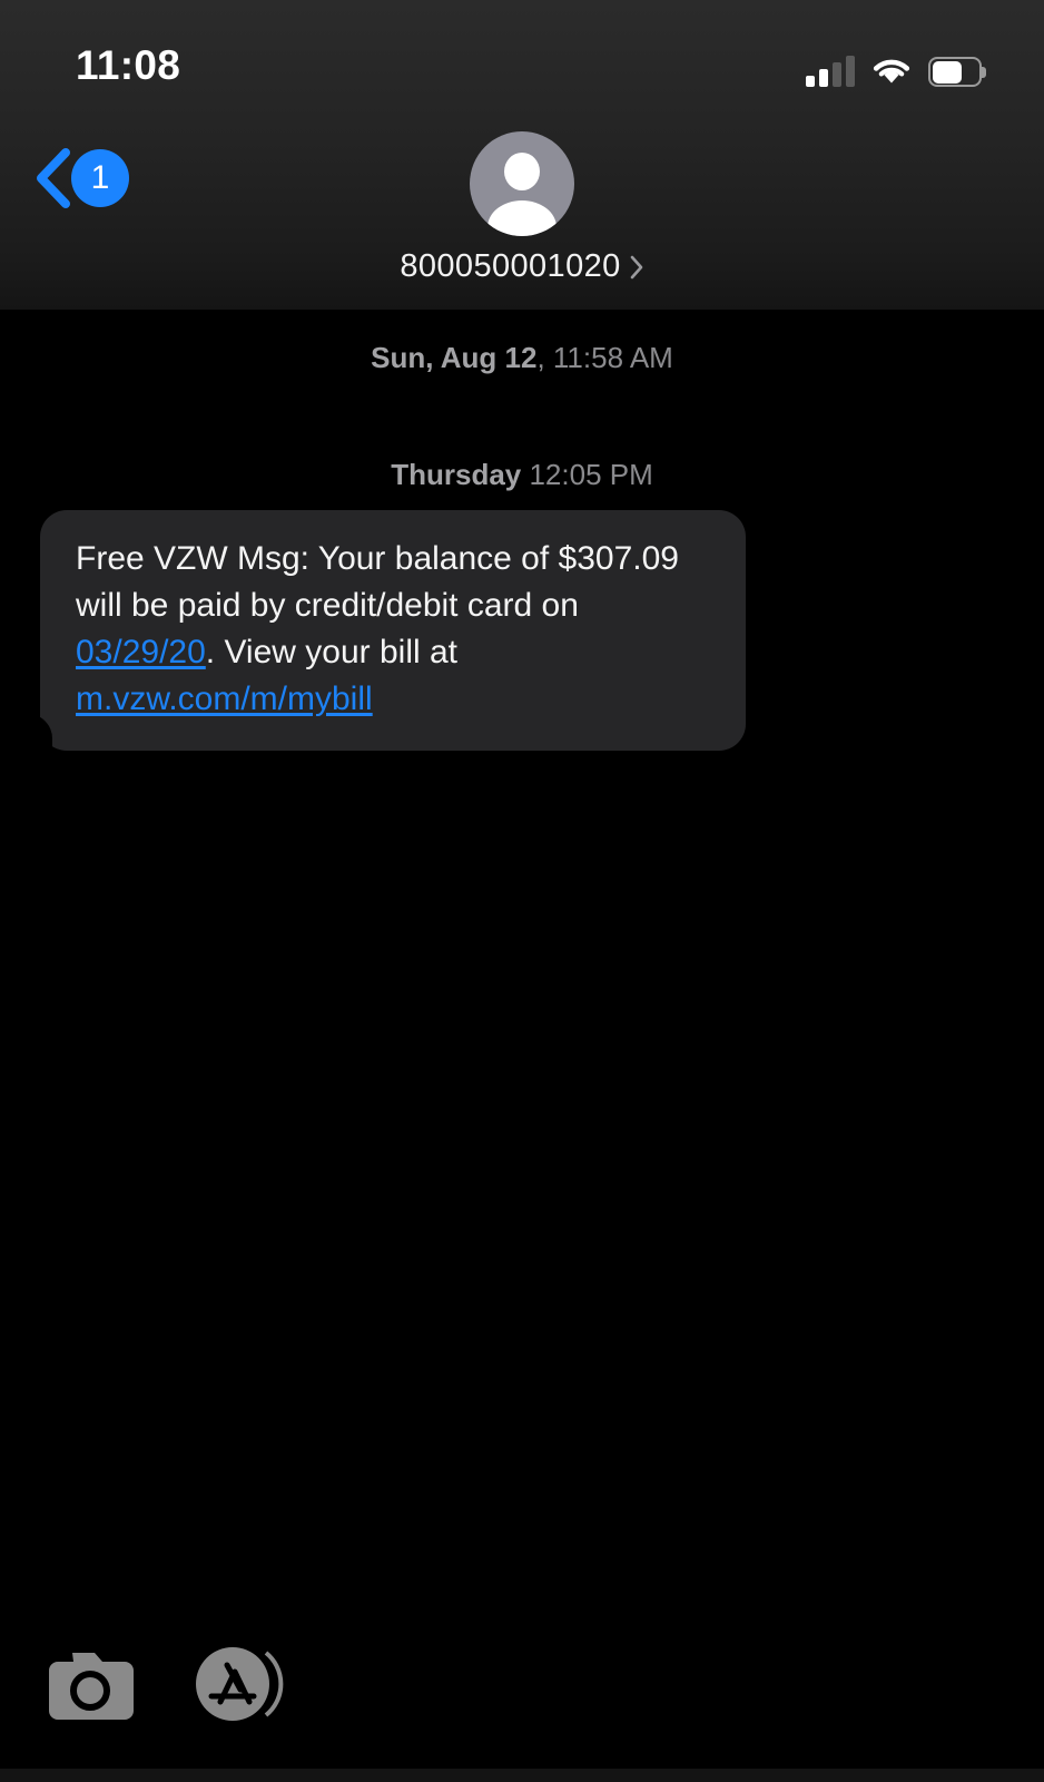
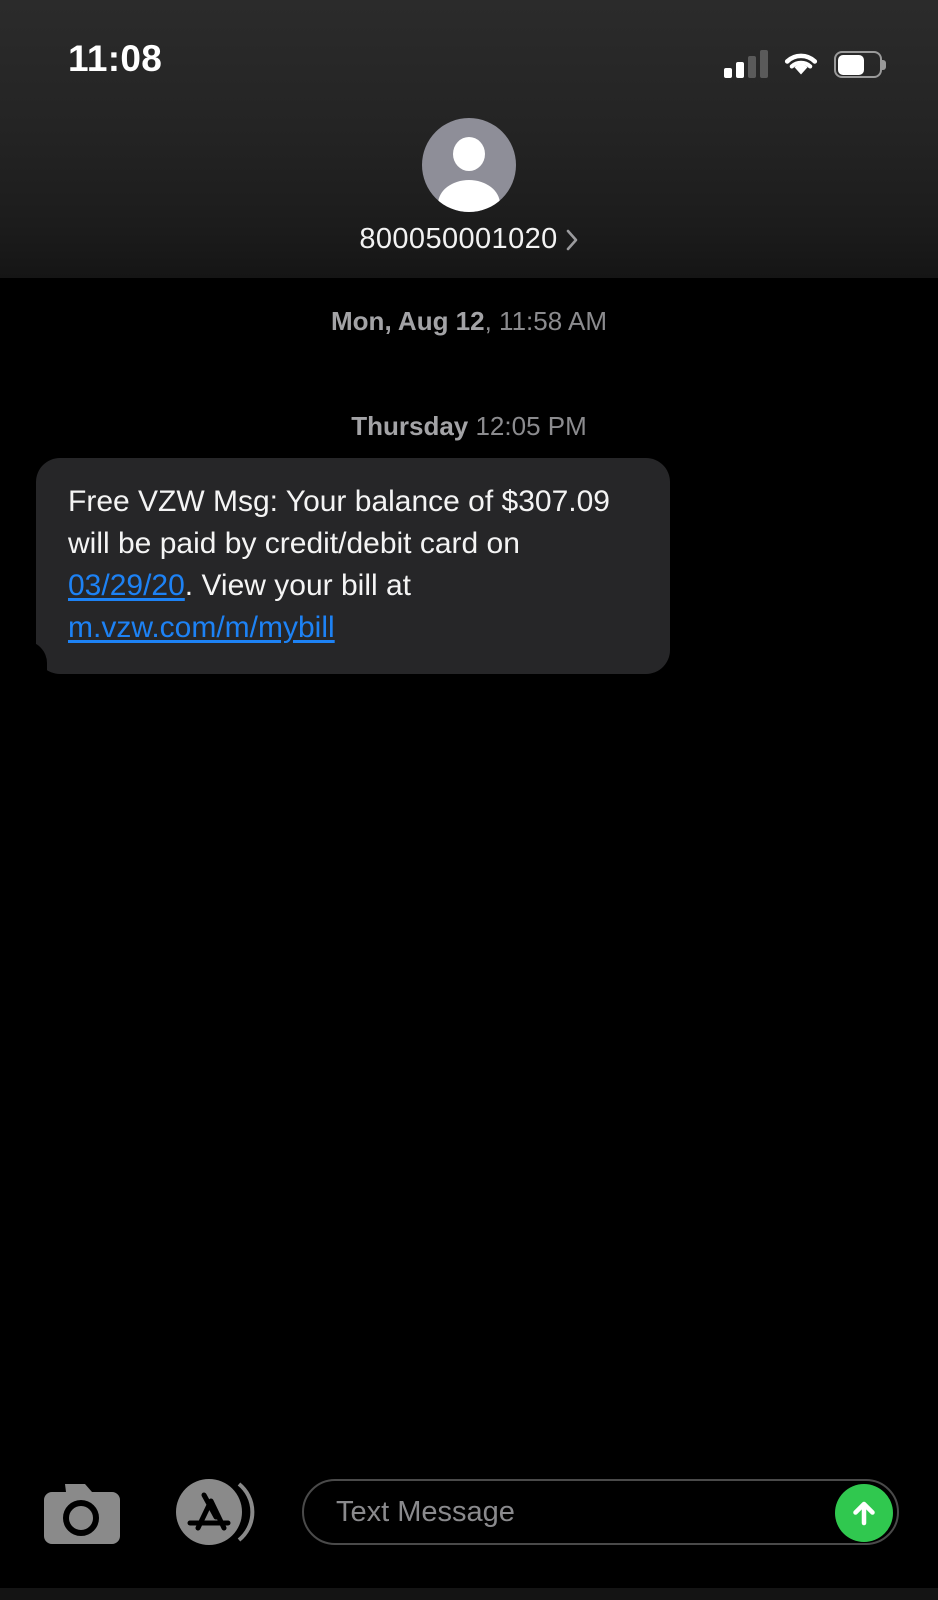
  11:08
- 1
  800050001020
- Sun, Aug 12, 11:58 AM
+ Mon, Aug 12, 11:58 AM
  Thursday 12:05 PM
  Free VZW Msg: Your balance of $307.09 will be paid by credit/debit card on 03/29/20. View your bill at m.vzw.com/m/mybill
+ Text Message
